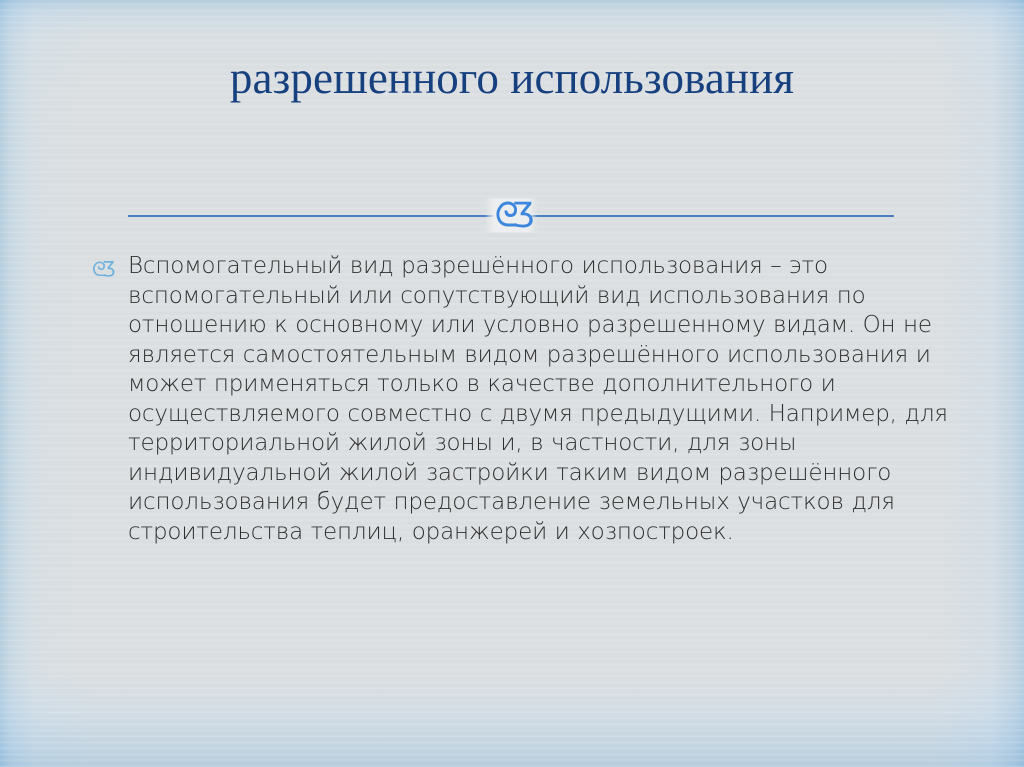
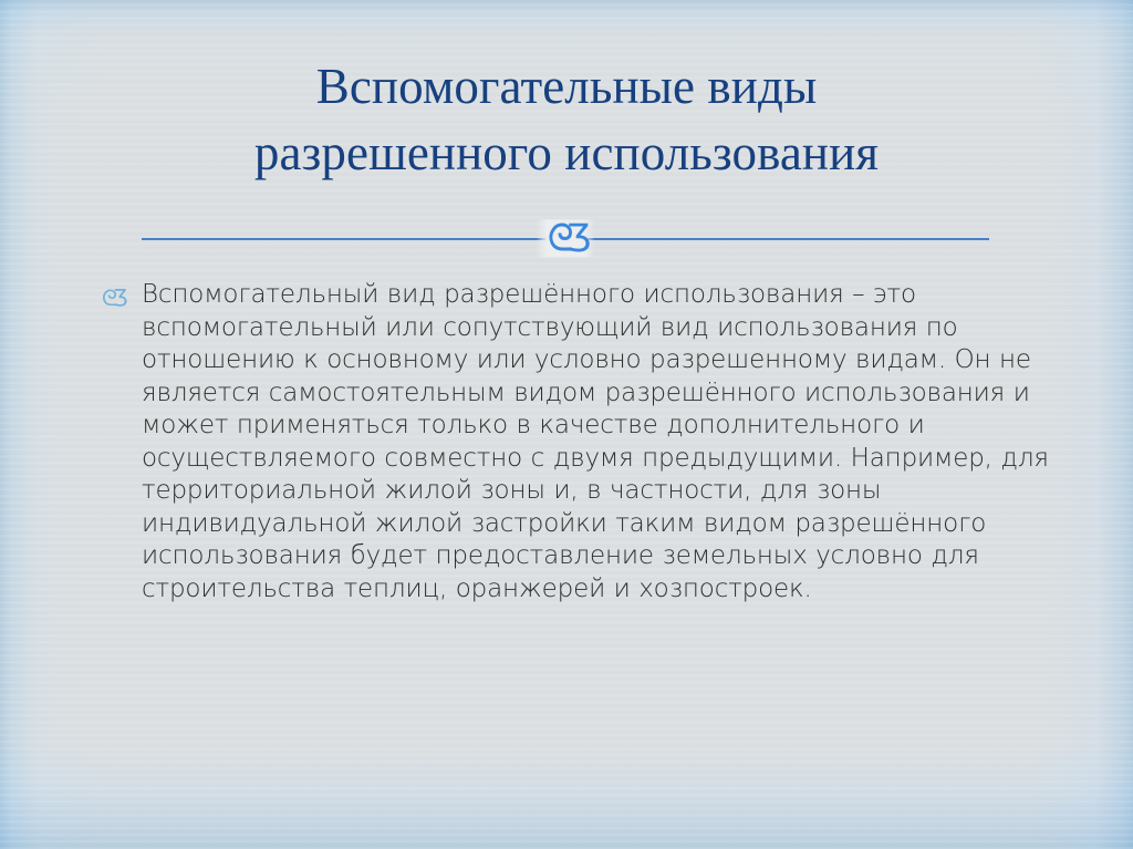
+ Вспомогательные виды
  разрешенного использования
  ᘓƷ
  ᘓƷ
- Вспомогательный вид разрешённого использования – это вспомогательный или сопутствующий вид использования по отношению к основному или условно разрешенному видам. Он не является самостоятельным видом разрешённого использования и может применяться только в качестве дополнительного и осуществляемого совместно с двумя предыдущими. Например, для территориальной жилой зоны и, в частности, для зоны индивидуальной жилой застройки таким видом разрешённого использования будет предоставление земельных участков для строительства теплиц, оранжерей и хозпостроек.
+ Вспомогательный вид разрешённого использования – это вспомогательный или сопутствующий вид использования по отношению к основному или условно разрешенному видам. Он не является самостоятельным видом разрешённого использования и может применяться только в качестве дополнительного и осуществляемого совместно с двумя предыдущими. Например, для территориальной жилой зоны и, в частности, для зоны индивидуальной жилой застройки таким видом разрешённого использования будет предоставление земельных условно для строительства теплиц, оранжерей и хозпостроек.
